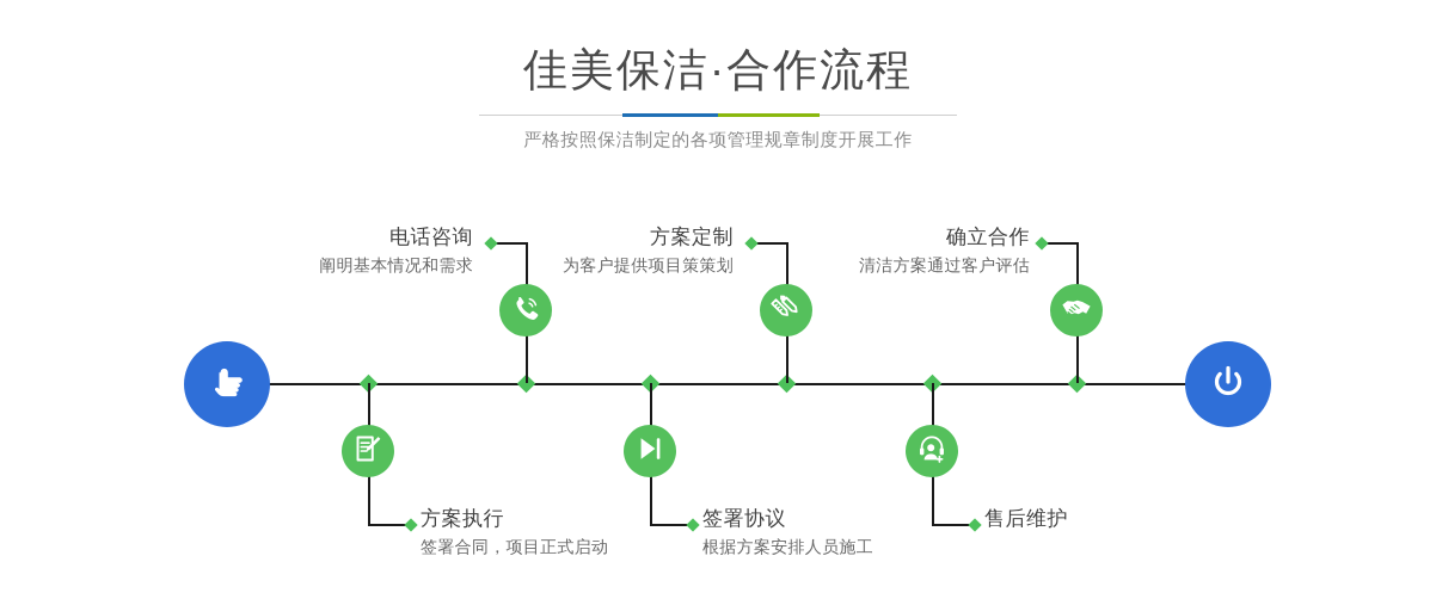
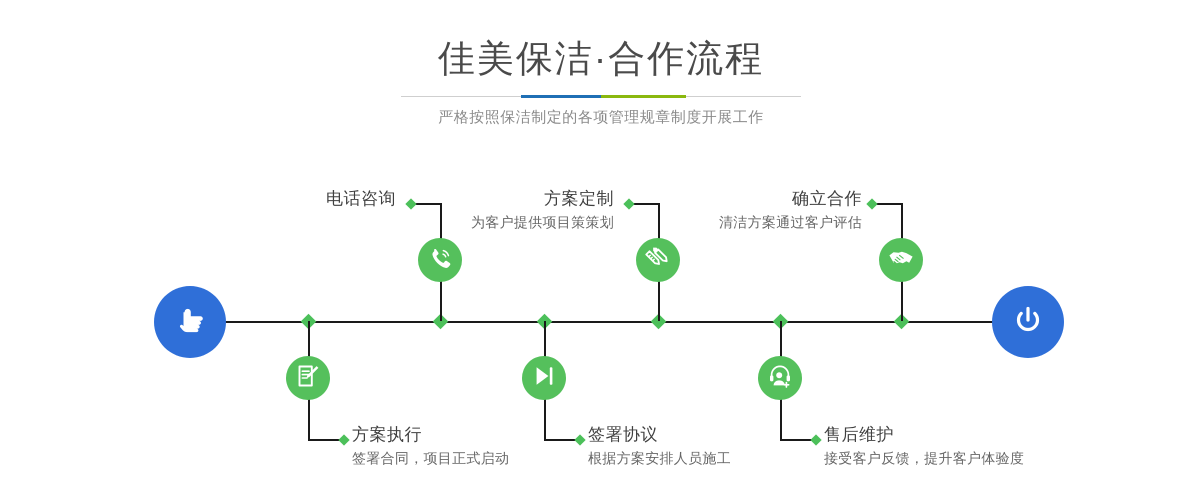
  佳美保洁·合作流程
  严格按照保洁制定的各项管理规章制度开展工作
  电话咨询
- 阐明基本情况和需求
  方案执行
  签署合同，项目正式启动
  方案定制
  为客户提供项目策策划
  签署协议
  根据方案安排人员施工
  确立合作
  清洁方案通过客户评估
  售后维护
+ 接受客户反馈，提升客户体验度
